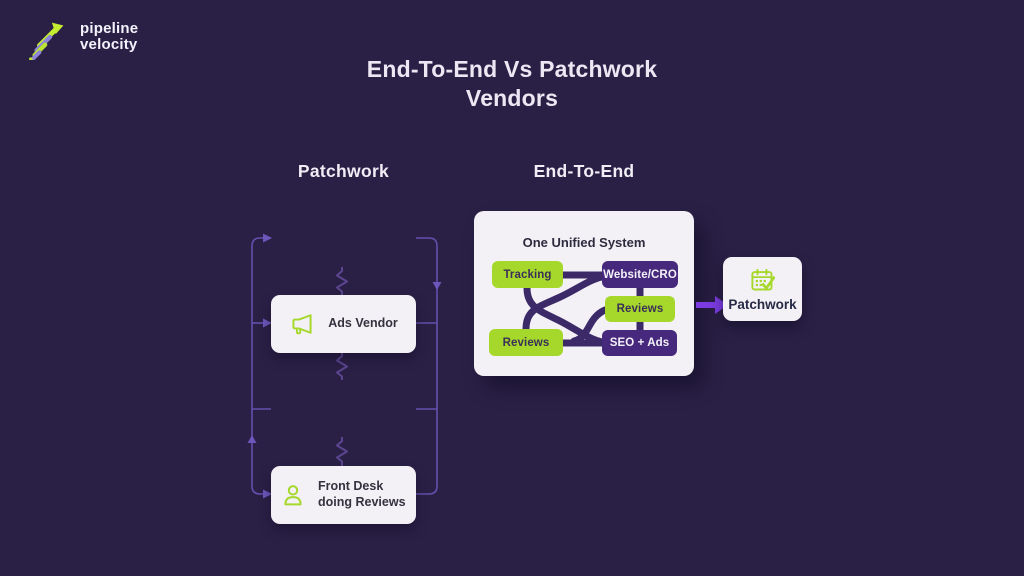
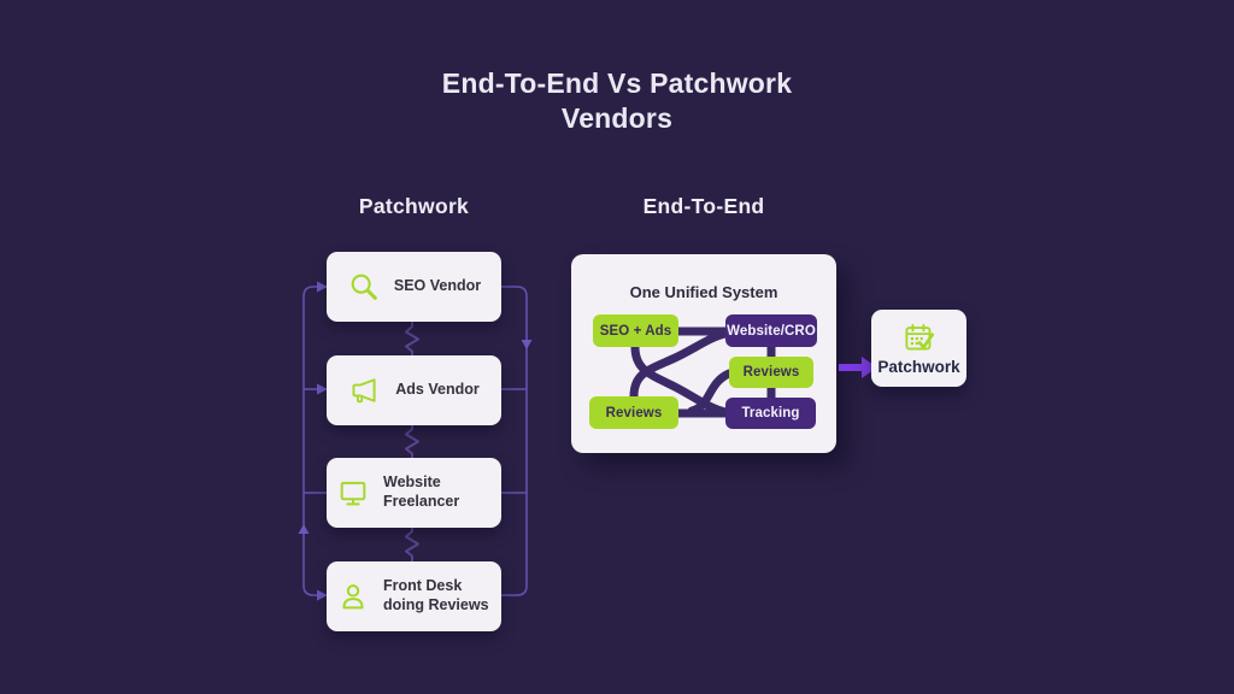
- pipeline
- velocity
  End-To-End Vs Patchwork
  Vendors
  Patchwork
  End-To-End
+ SEO Vendor
  Ads Vendor
+ Website Freelancer
  Front Desk doing Reviews
  One Unified System
- Tracking
+ SEO + Ads
  Website/CRO
  Reviews
  Reviews
- SEO + Ads
+ Tracking
  Patchwork
